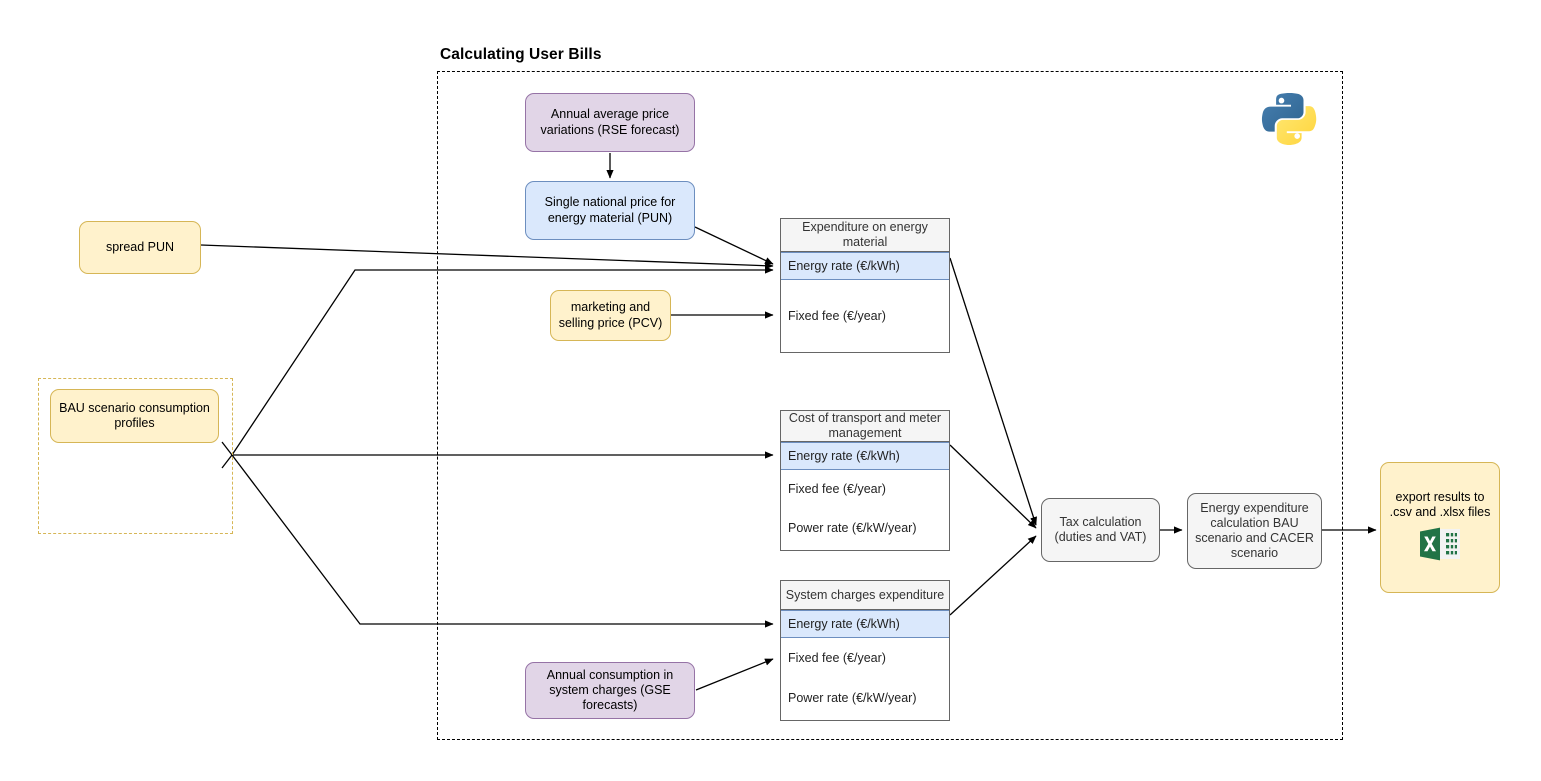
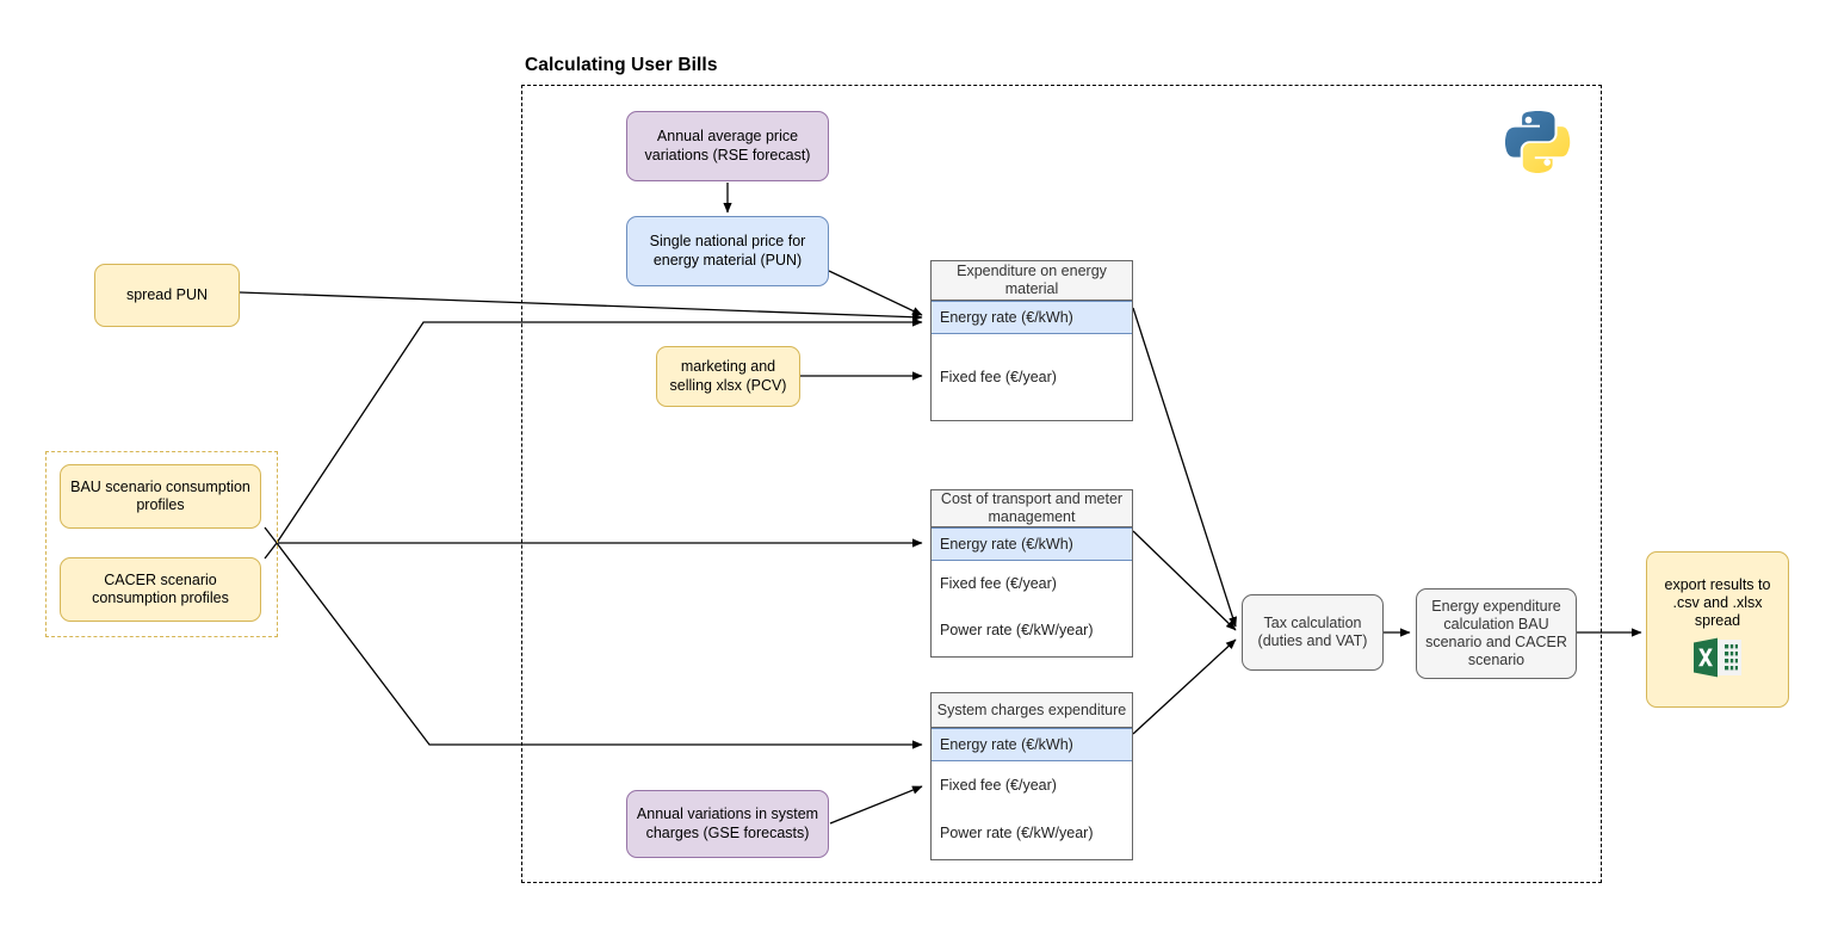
  Calculating User Bills
  spread PUN
  BAU scenario consumption profiles
+ CACER scenario consumption profiles
  Annual average price variations (RSE forecast)
  Single national price for energy material (PUN)
- marketing and selling price (PCV)
+ marketing and selling xlsx (PCV)
- Annual consumption in system charges (GSE forecasts)
+ Annual variations in system charges (GSE forecasts)
  Expenditure on energy material
  Energy rate (€/kWh)
  Fixed fee (€/year)
  Cost of transport and meter management
  Energy rate (€/kWh)
  Fixed fee (€/year)
  Power rate (€/kW/year)
  System charges expenditure
  Energy rate (€/kWh)
  Fixed fee (€/year)
  Power rate (€/kW/year)
  Tax calculation (duties and VAT)
  Energy expenditure calculation BAU scenario and CACER scenario
- export results to .csv and .xlsx files
+ export results to .csv and .xlsx spread
